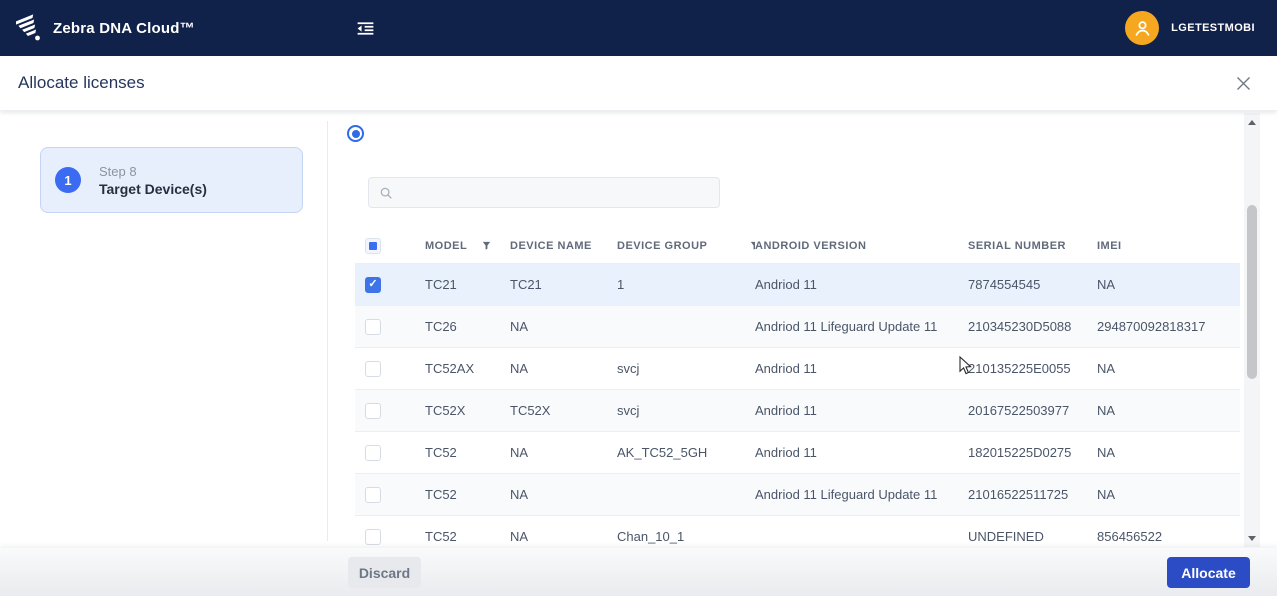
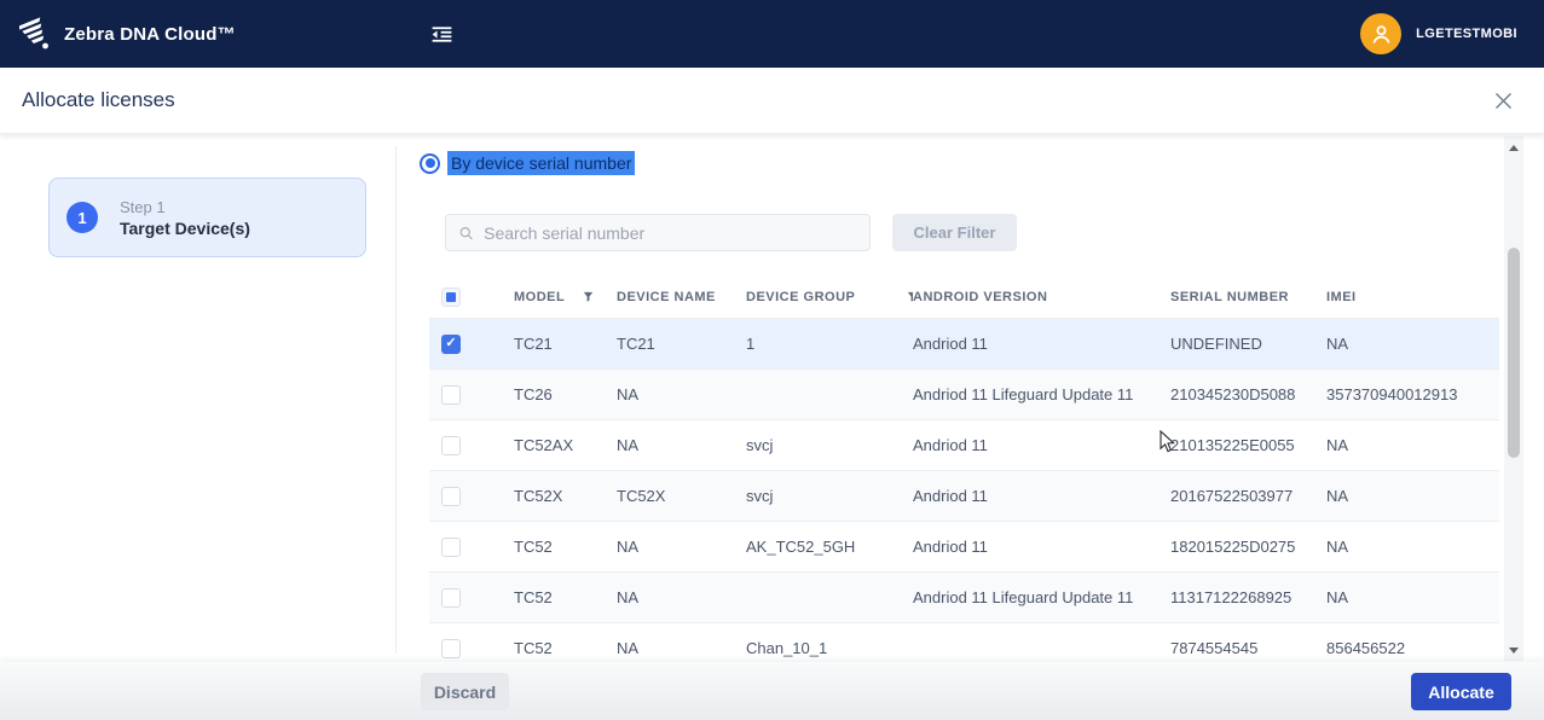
  Zebra DNA Cloud™
  LGETESTMOBI
  Allocate licenses
  1
- Step 8
+ Step 1
  Target Device(s)
+ By device serial number
+ Search serial number
+ Clear Filter
  MODEL
  DEVICE NAME
  DEVICE GROUP
  ANDROID VERSION
  SERIAL NUMBER
  IMEI
  TC21
  TC21
  1
  Andriod 11
- 7874554545
+ UNDEFINED
  NA
  TC26
  NA
  Andriod 11 Lifeguard Update 11
  210345230D5088
- 294870092818317
+ 357370940012913
  TC52AX
  NA
  svcj
  Andriod 11
  210135225E0055
  NA
  TC52X
  TC52X
  svcj
  Andriod 11
  20167522503977
  NA
  TC52
  NA
  AK_TC52_5GH
  Andriod 11
  182015225D0275
  NA
  TC52
  NA
  Andriod 11 Lifeguard Update 11
- 21016522511725
+ 11317122268925
  NA
  TC52
  NA
  Chan_10_1
- UNDEFINED
+ 7874554545
  856456522
  Discard
  Allocate
